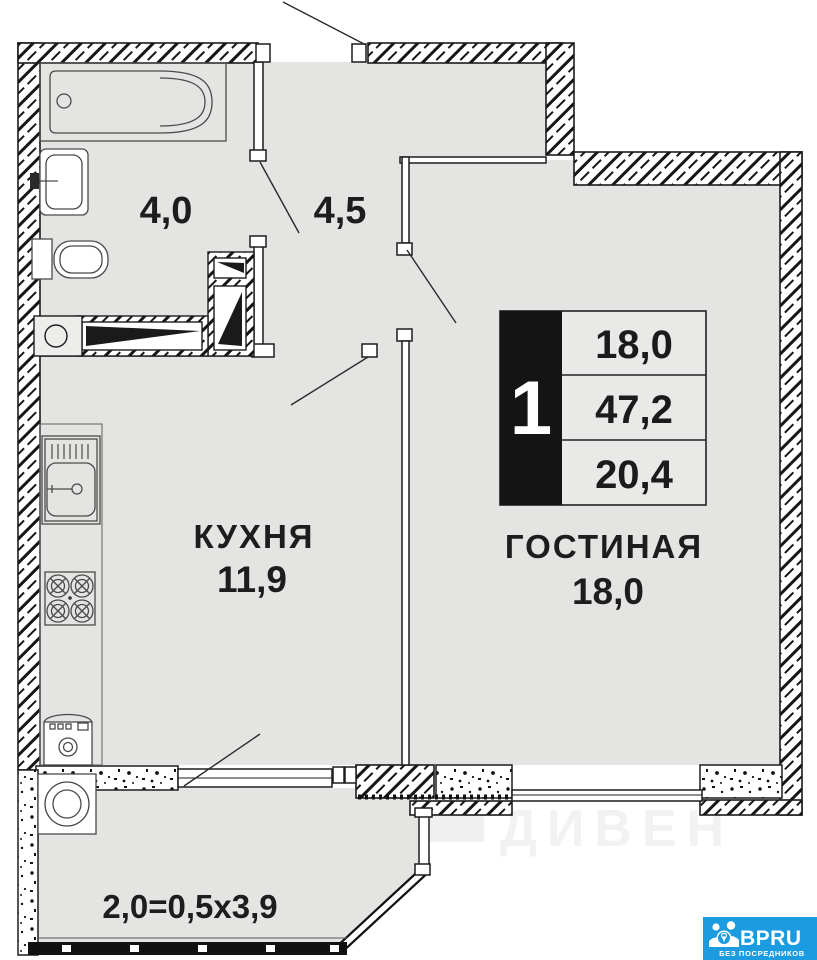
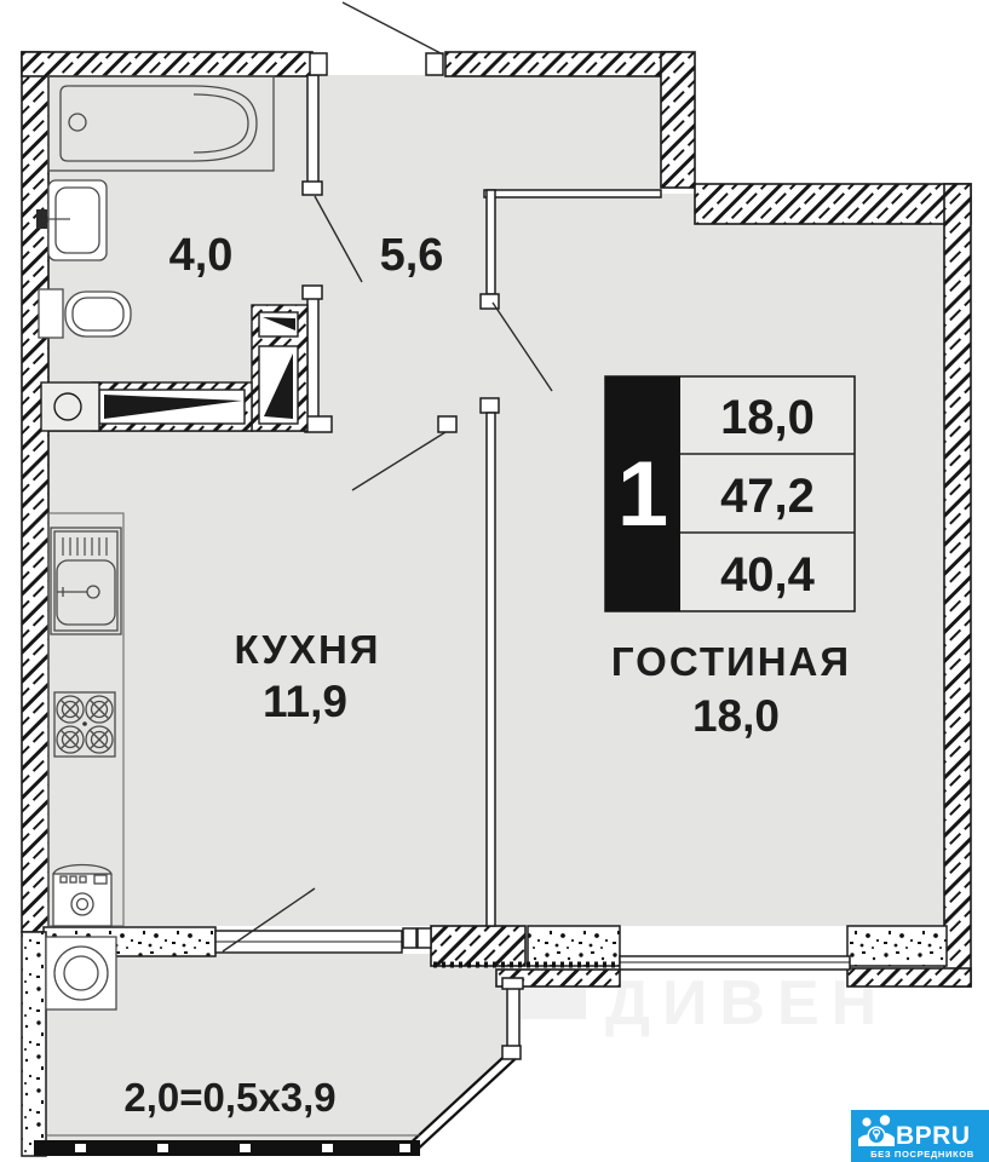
  ДИВЕН
  1
  18,0
  47,2
- 20,4
+ 40,4
  4,0
- 4,5
+ 5,6
  КУХНЯ
  11,9
  ГОСТИНАЯ
  18,0
  2,0=0,5x3,9
  BPRU
  БЕЗ ПОСРЕДНИКОВ
